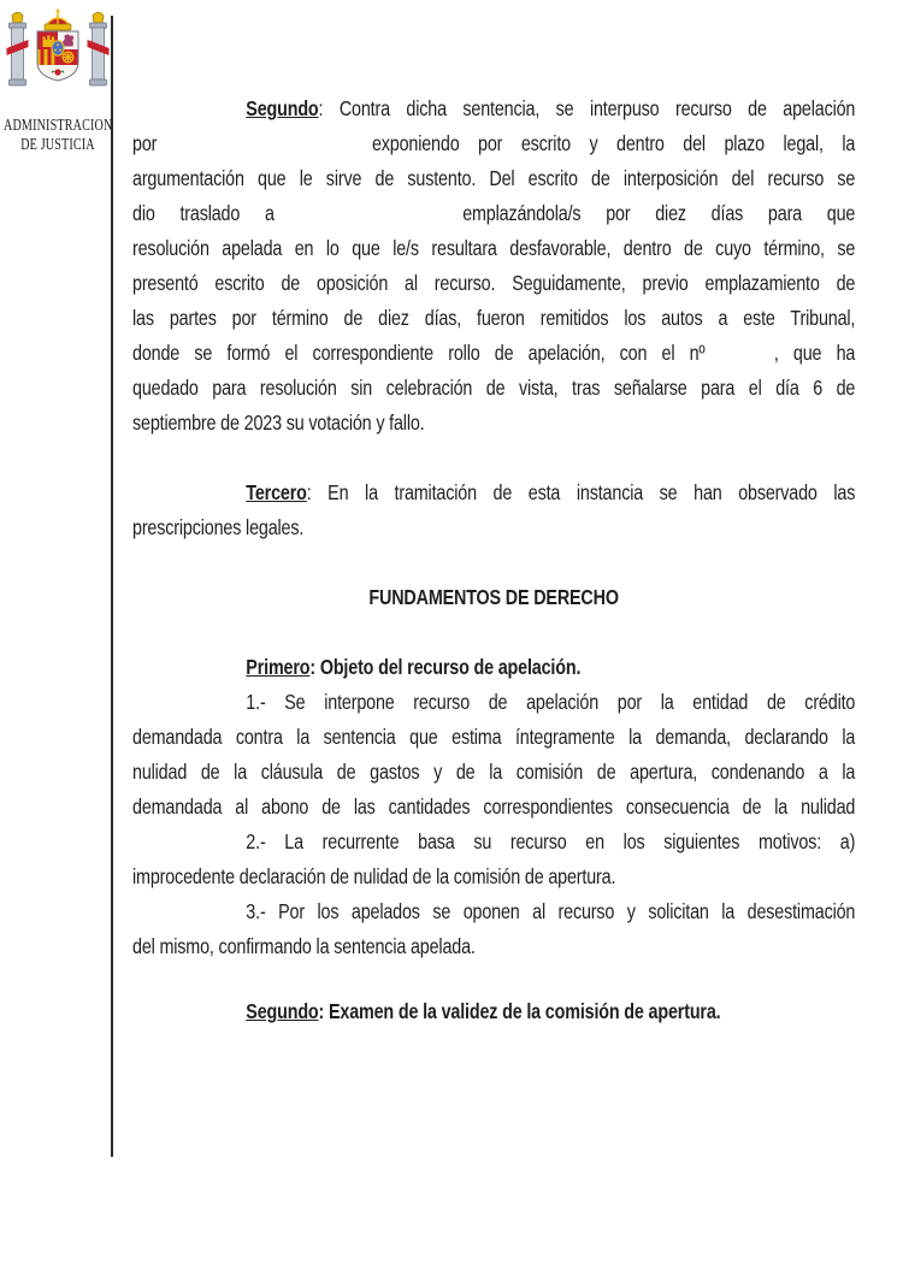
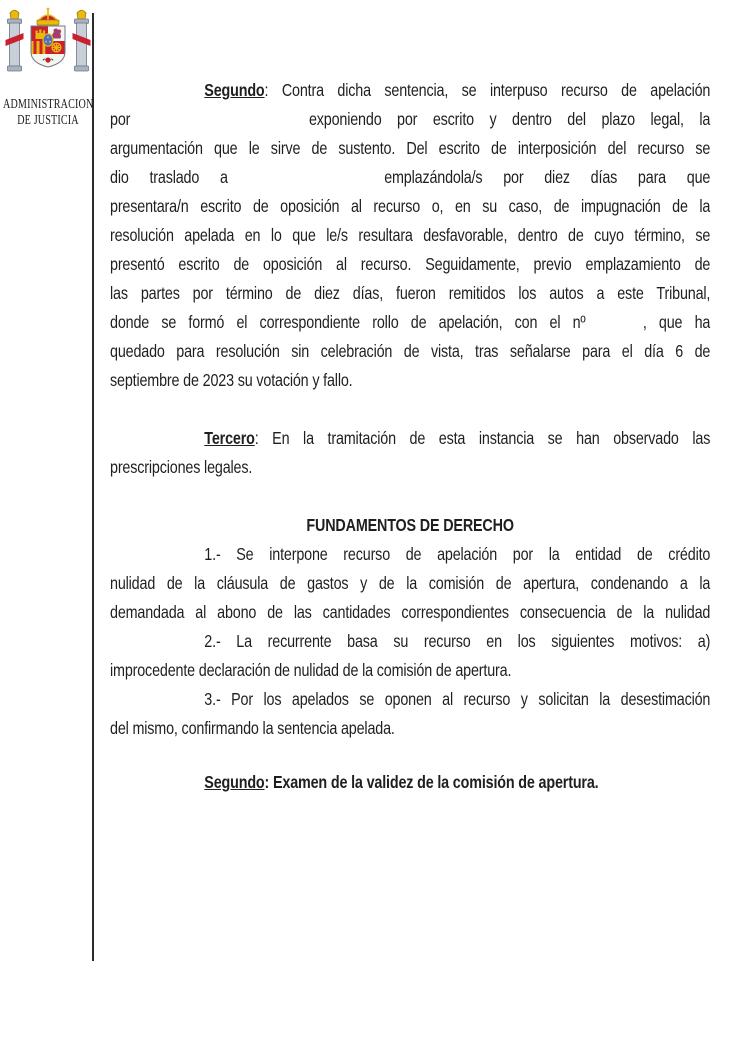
  ADMINISTRACION
  DE JUSTICIA
  Segundo: Contra dicha sentencia, se interpuso recurso de apelación
  por exponiendo por escrito y dentro del plazo legal, la
  argumentación que le sirve de sustento. Del escrito de interposición del recurso se
  dio traslado a emplazándola/s por diez días para que
+ presentara/n escrito de oposición al recurso o, en su caso, de impugnación de la
  resolución apelada en lo que le/s resultara desfavorable, dentro de cuyo término, se
  presentó escrito de oposición al recurso. Seguidamente, previo emplazamiento de
  las partes por término de diez días, fueron remitidos los autos a este Tribunal,
  donde se formó el correspondiente rollo de apelación, con el nº , que ha
  quedado para resolución sin celebración de vista, tras señalarse para el día 6 de
  septiembre de 2023 su votación y fallo.
  Tercero: En la tramitación de esta instancia se han observado las
  prescripciones legales.
  FUNDAMENTOS DE DERECHO
- Primero: Objeto del recurso de apelación.
  1.- Se interpone recurso de apelación por la entidad de crédito
- demandada contra la sentencia que estima íntegramente la demanda, declarando la
  nulidad de la cláusula de gastos y de la comisión de apertura, condenando a la
  demandada al abono de las cantidades correspondientes consecuencia de la nulidad
  2.- La recurrente basa su recurso en los siguientes motivos: a)
  improcedente declaración de nulidad de la comisión de apertura.
  3.- Por los apelados se oponen al recurso y solicitan la desestimación
  del mismo, confirmando la sentencia apelada.
  Segundo: Examen de la validez de la comisión de apertura.
